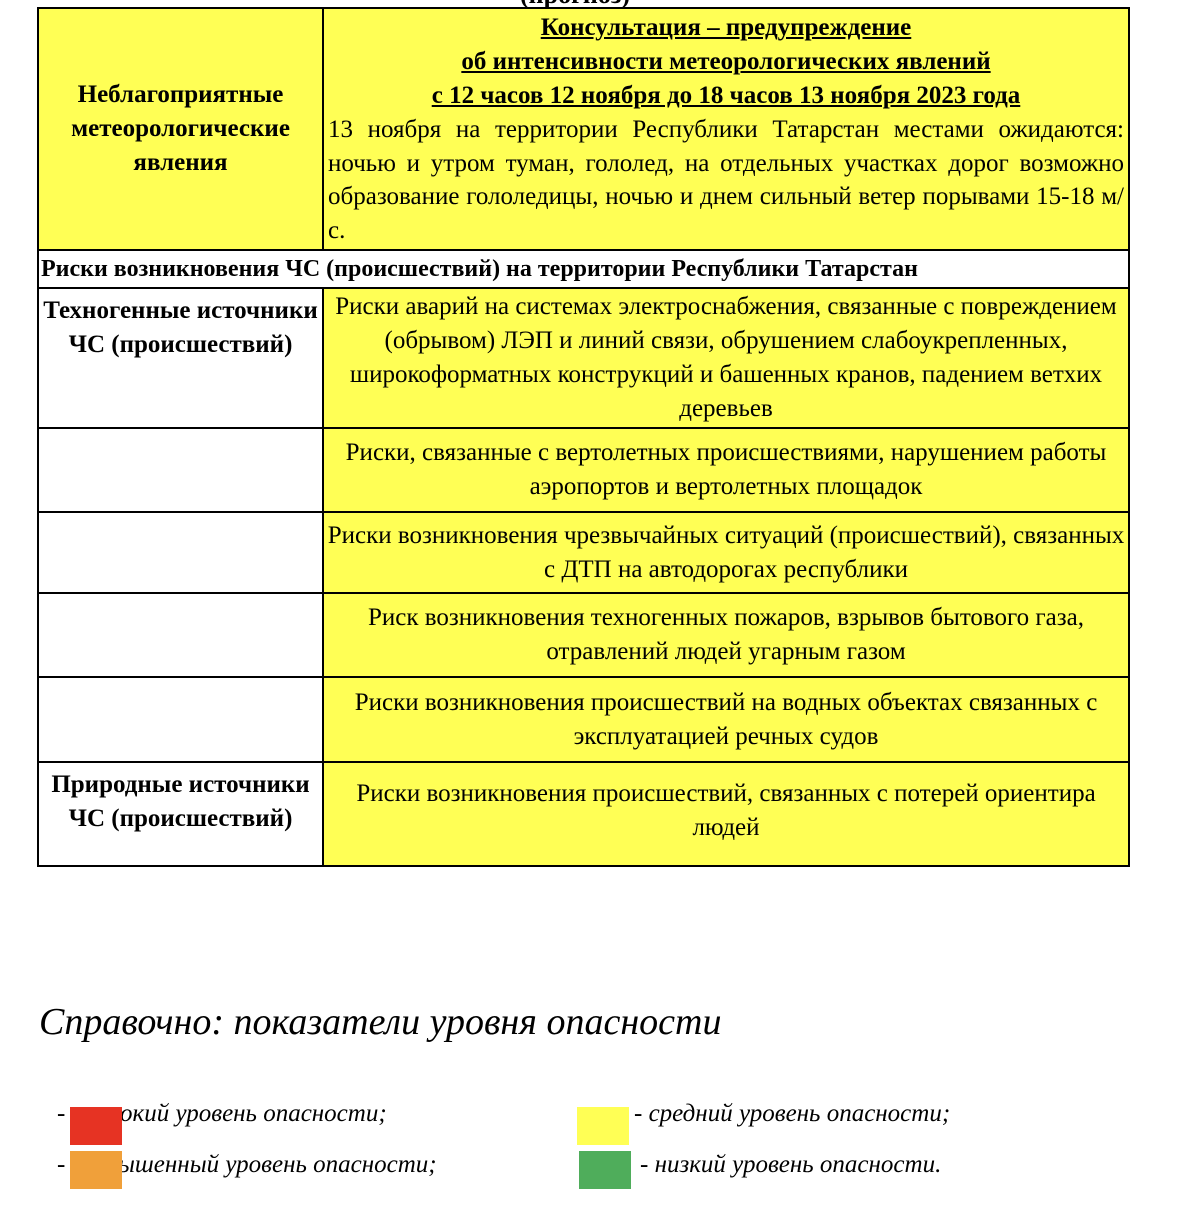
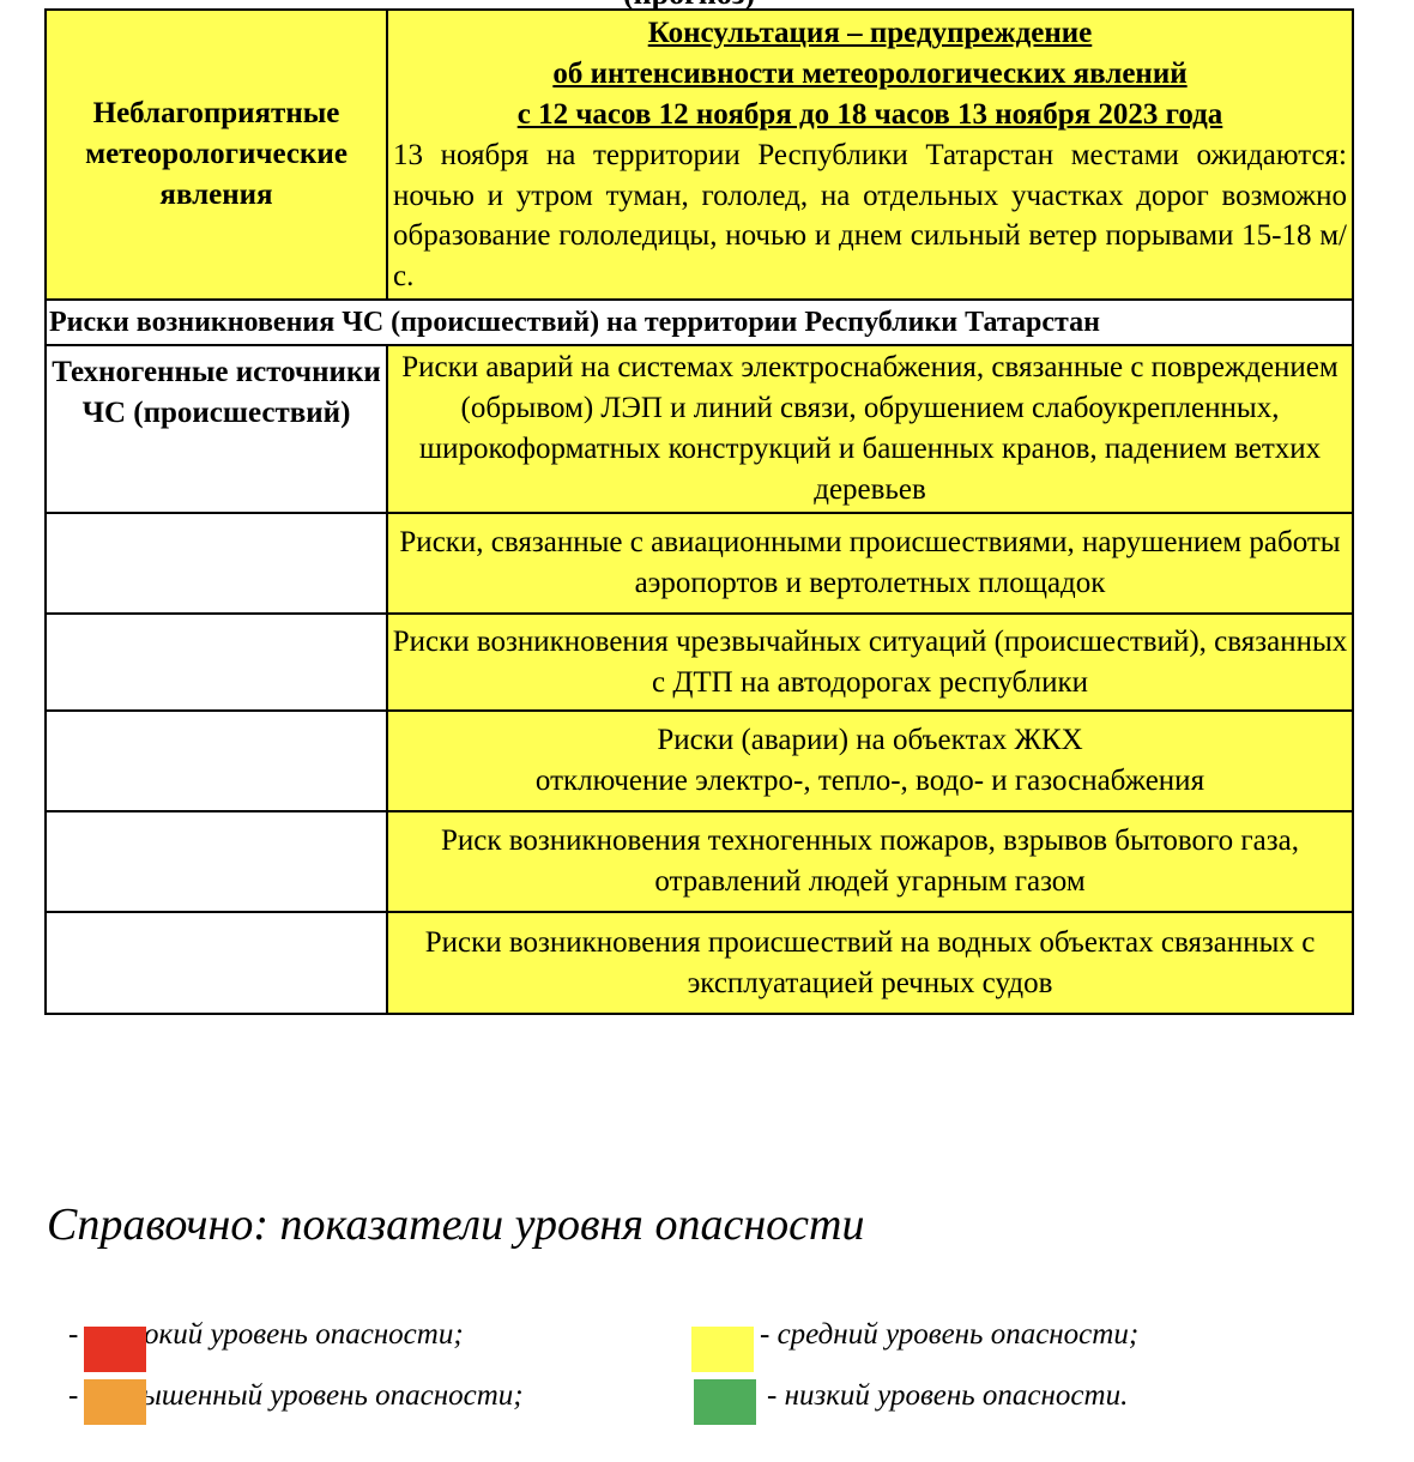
  Неблагоприятные метеорологические явления	Консультация – предупреждение об интенсивности метеорологических явлений с 12 часов 12 ноября до 18 часов 13 ноября 2023 года 13 ноября на территории Республики Татарстан местами ожидаются: ночью и утром туман, гололед, на отдельных участках дорог возможно образование гололедицы, ночью и днем сильный ветер порывами 15-18 м/с.
  Риски возникновения ЧС (происшествий) на территории Республики Татарстан
  Техногенные источники ЧС (происшествий)	Риски аварий на системах электроснабжения, связанные с повреждением (обрывом) ЛЭП и линий связи, обрушением слабоукрепленных, широкоформатных конструкций и башенных кранов, падением ветхих деревьев
- 	Риски, связанные с вертолетных происшествиями, нарушением работы аэропортов и вертолетных площадок
+ 	Риски, связанные с авиационными происшествиями, нарушением работы аэропортов и вертолетных площадок
  	Риски возникновения чрезвычайных ситуаций (происшествий), связанных с ДТП на автодорогах республики
+ 	Риски (аварии) на объектах ЖКХ отключение электро-, тепло-, водо- и газоснабжения
  	Риск возникновения техногенных пожаров, взрывов бытового газа, отравлений людей угарным газом
  	Риски возникновения происшествий на водных объектах связанных с эксплуатацией речных судов
- Природные источники ЧС (происшествий)	Риски возникновения происшествий, связанных с потерей ориентира людей
  Справочно: показатели уровня опасности
  -
  окий уровень опасности;
  -
  ышенный уровень опасности;
  - средний уровень опасности;
  - низкий уровень опасности.
